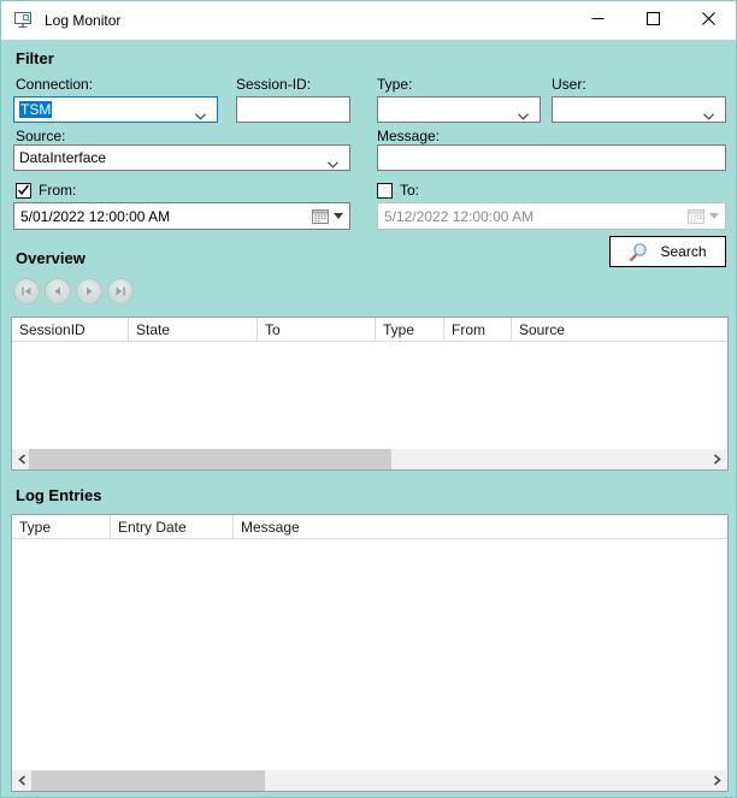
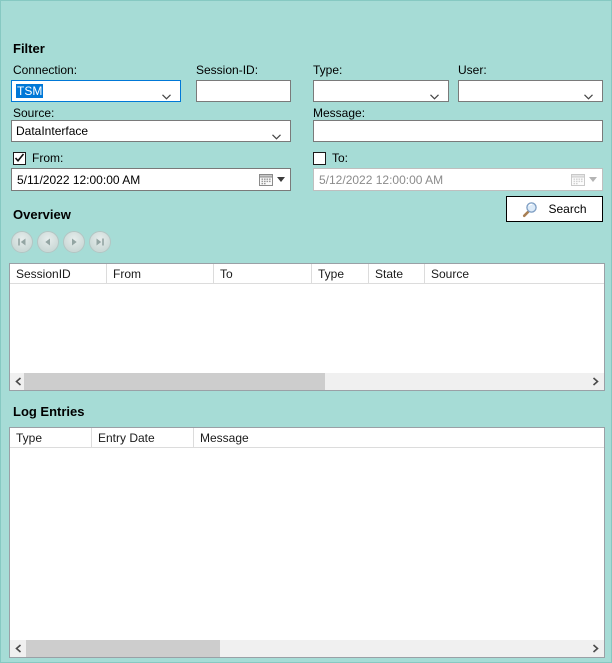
- Log Monitor
  Filter
  Connection:
  Session-ID:
  Type:
  User:
  TSM
  Source:
  Message:
  DataInterface
  From:
  To:
- 5/01/2022 12:00:00 AM
+ 5/11/2022 12:00:00 AM
  5/12/2022 12:00:00 AM
  Search
  Overview
  SessionID
- State
+ From
  To
  Type
- From
+ State
  Source
  Log Entries
  Type
  Entry Date
  Message
